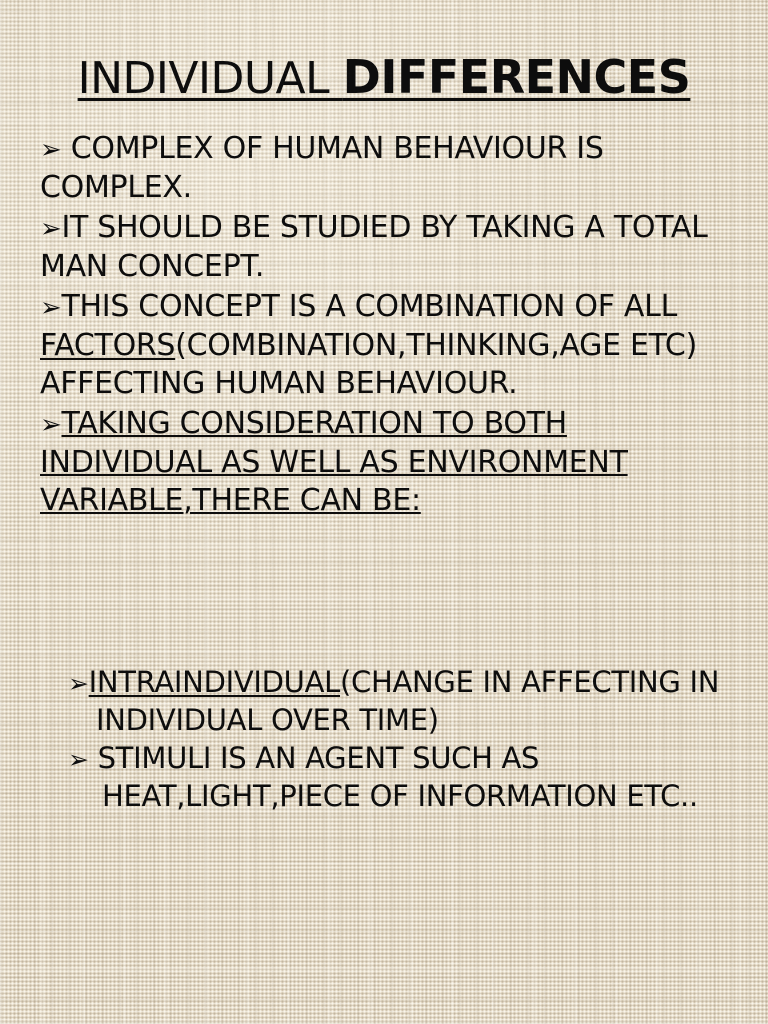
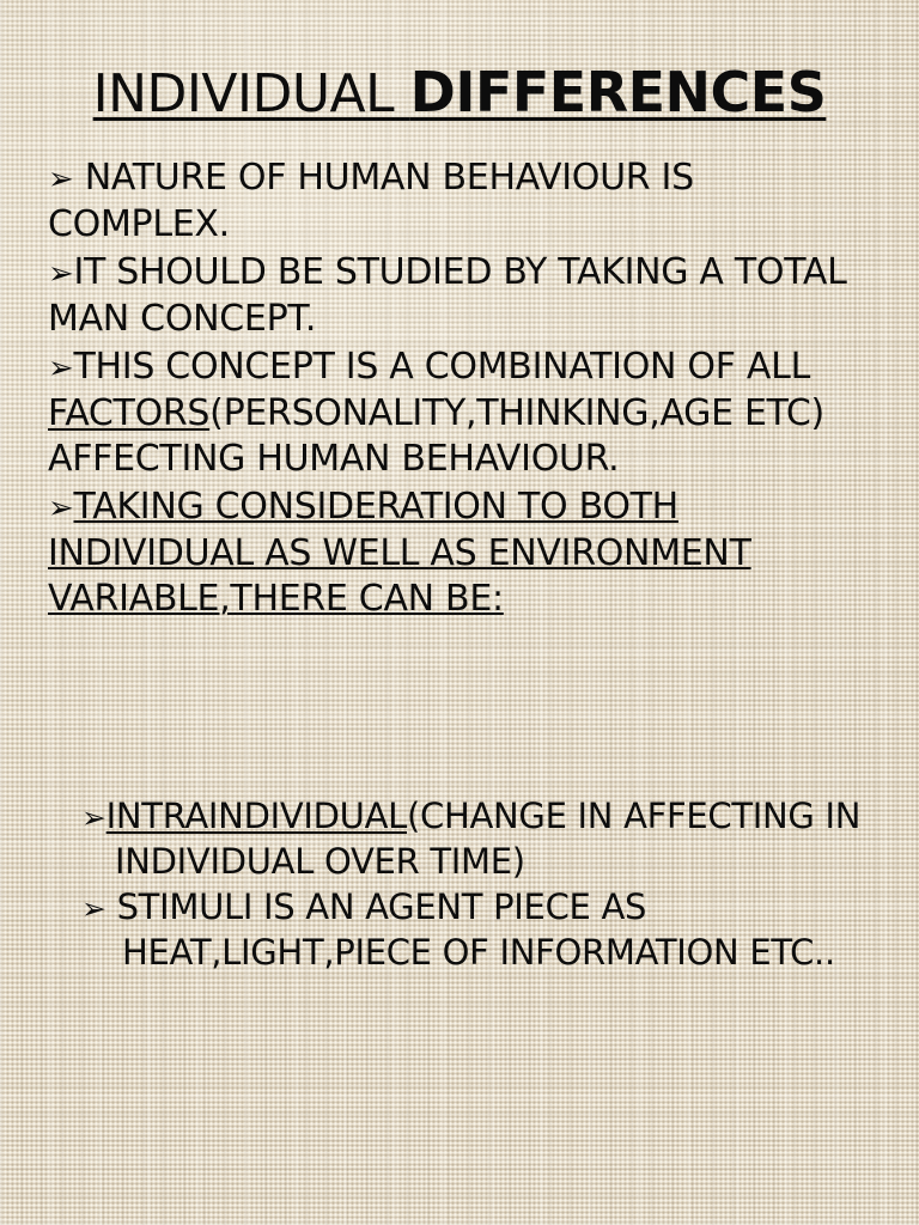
  INDIVIDUAL DIFFERENCES
- ➢ COMPLEX OF HUMAN BEHAVIOUR IS COMPLEX.
+ ➢ NATURE OF HUMAN BEHAVIOUR IS COMPLEX.
  ➢IT SHOULD BE STUDIED BY TAKING A TOTAL MAN CONCEPT.
- ➢THIS CONCEPT IS A COMBINATION OF ALL FACTORS(COMBINATION,THINKING,AGE ETC) AFFECTING HUMAN BEHAVIOUR.
+ ➢THIS CONCEPT IS A COMBINATION OF ALL FACTORS(PERSONALITY,THINKING,AGE ETC) AFFECTING HUMAN BEHAVIOUR.
  ➢TAKING CONSIDERATION TO BOTH INDIVIDUAL AS WELL AS ENVIRONMENT VARIABLE,THERE CAN BE:
  ➢INTRAINDIVIDUAL(CHANGE IN AFFECTING IN INDIVIDUAL OVER TIME)
- ➢ STIMULI IS AN AGENT SUCH AS HEAT,LIGHT,PIECE OF INFORMATION ETC..
+ ➢ STIMULI IS AN AGENT PIECE AS HEAT,LIGHT,PIECE OF INFORMATION ETC..
